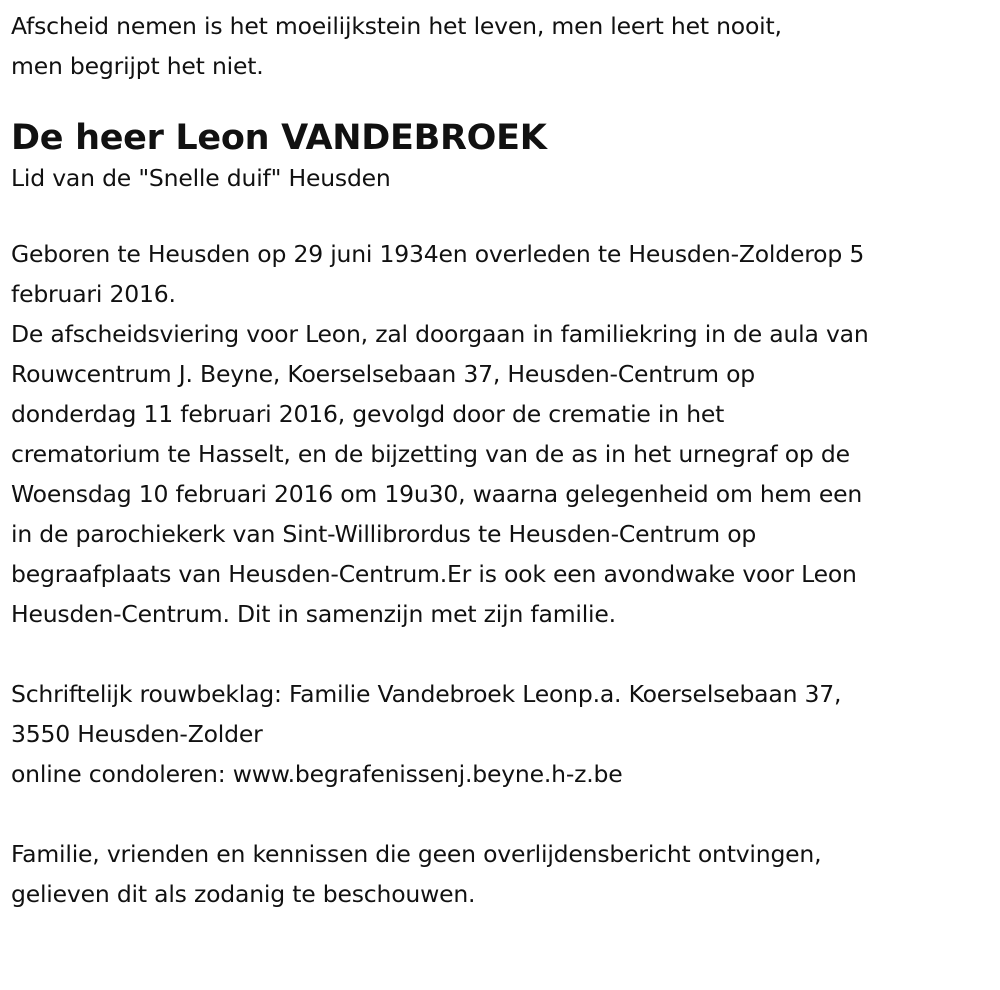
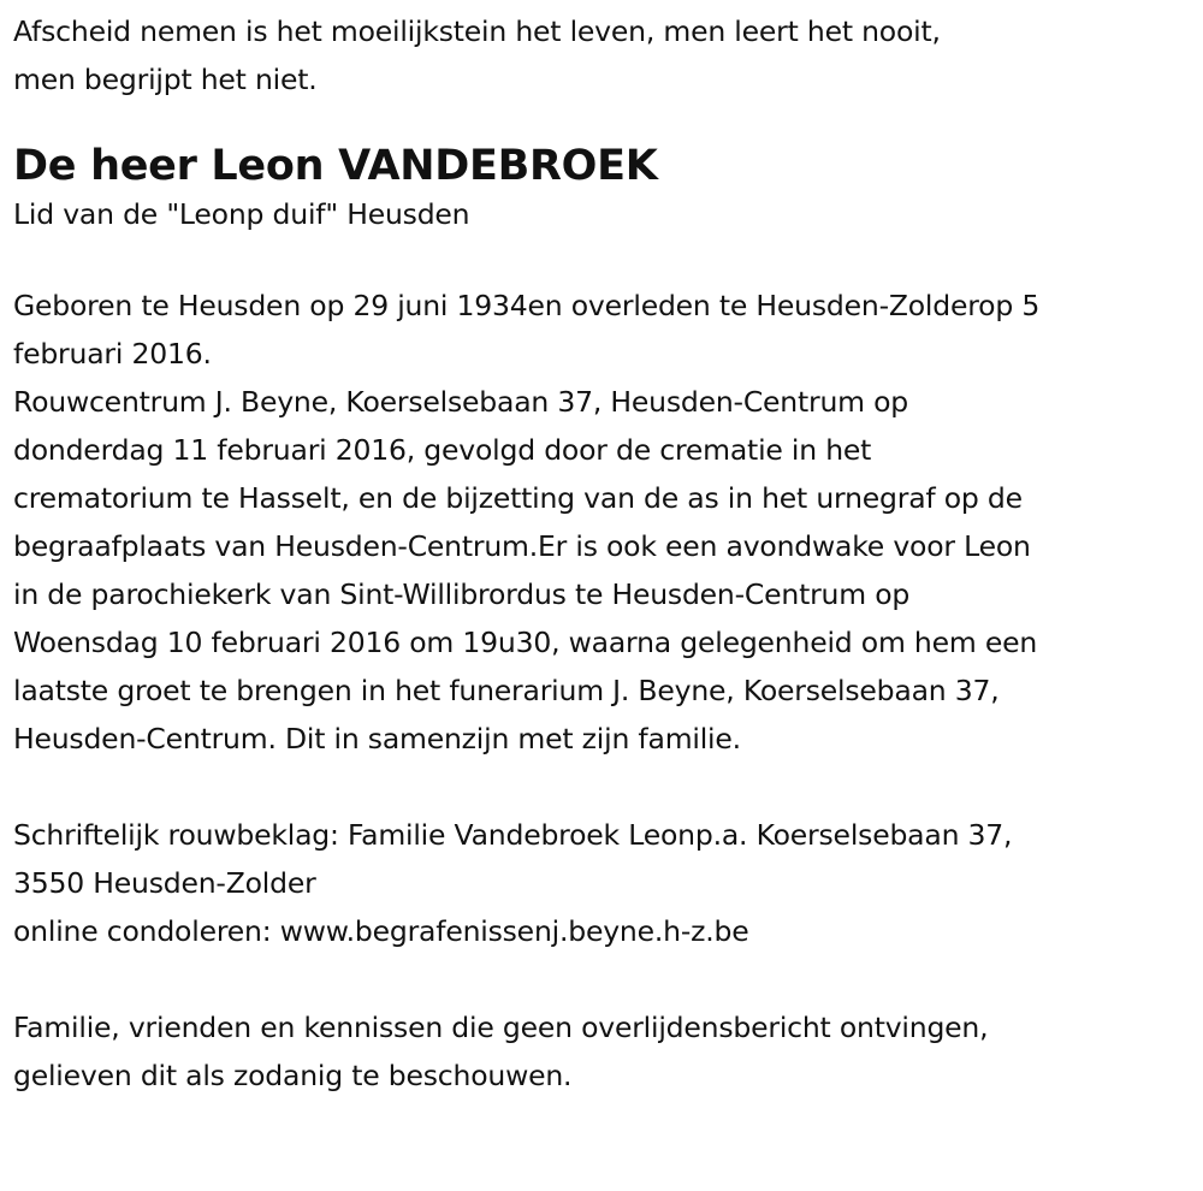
  Afscheid nemen is het moeilijkstein het leven, men leert het nooit,
  men begrijpt het niet.
  De heer Leon VANDEBROEK
- Lid van de "Snelle duif" Heusden
+ Lid van de "Leonp duif" Heusden
  Geboren te Heusden op 29 juni 1934en overleden te Heusden-Zolderop 5
  februari 2016.
- De afscheidsviering voor Leon, zal doorgaan in familiekring in de aula van
  Rouwcentrum J. Beyne, Koerselsebaan 37, Heusden-Centrum op
  donderdag 11 februari 2016, gevolgd door de crematie in het
  crematorium te Hasselt, en de bijzetting van de as in het urnegraf op de
- Woensdag 10 februari 2016 om 19u30, waarna gelegenheid om hem een
+ begraafplaats van Heusden-Centrum.Er is ook een avondwake voor Leon
  in de parochiekerk van Sint-Willibrordus te Heusden-Centrum op
- begraafplaats van Heusden-Centrum.Er is ook een avondwake voor Leon
+ Woensdag 10 februari 2016 om 19u30, waarna gelegenheid om hem een
+ laatste groet te brengen in het funerarium J. Beyne, Koerselsebaan 37,
  Heusden-Centrum. Dit in samenzijn met zijn familie.
  Schriftelijk rouwbeklag: Familie Vandebroek Leonp.a. Koerselsebaan 37,
  3550 Heusden-Zolder
  online condoleren: www.begrafenissenj.beyne.h-z.be
  Familie, vrienden en kennissen die geen overlijdensbericht ontvingen,
  gelieven dit als zodanig te beschouwen.
